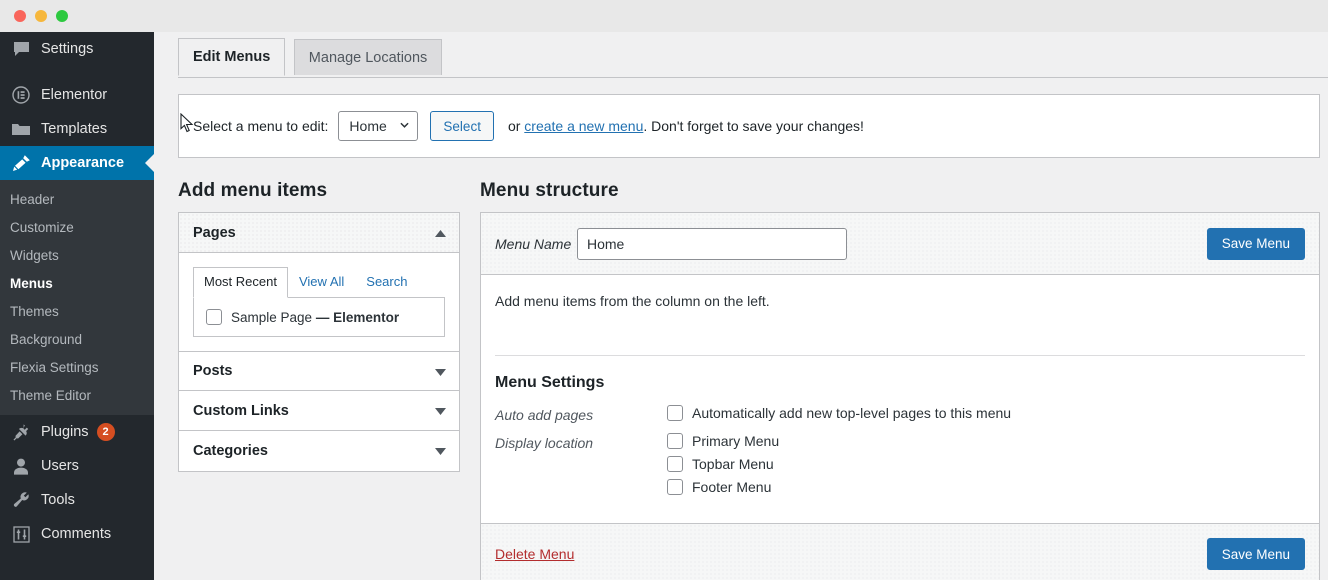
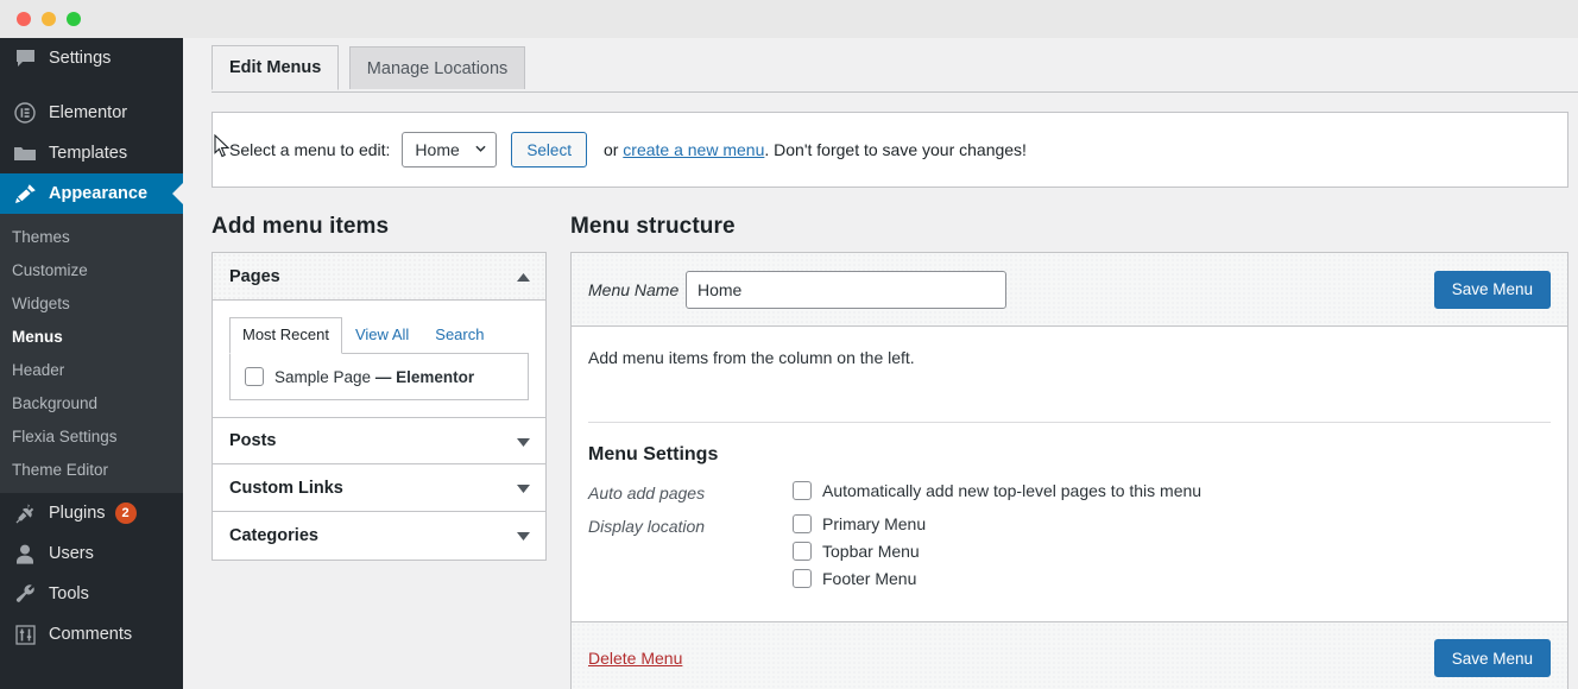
  Settings
  Elementor
  Templates
  Appearance
- Header
+ Themes
  Customize
  Widgets
  Menus
- Themes
+ Header
  Background
  Flexia Settings
  Theme Editor
  Plugins
  2
  Users
  Tools
  Comments
  Edit Menus Manage Locations
  Select a menu to edit:
  Home
  Select
  or create a new menu. Don't forget to save your changes!
  Add menu items
  Pages
  Most Recent
  View All
  Search
  Sample Page — Elementor
  Posts
  Custom Links
  Categories
  Menu structure
  Menu Name
  Home
  Save Menu
  Add menu items from the column on the left.
  Menu Settings
  Auto add pages
  Automatically add new top-level pages to this menu
  Display location
  Primary Menu
  Topbar Menu
  Footer Menu
  Delete Menu
  Save Menu
